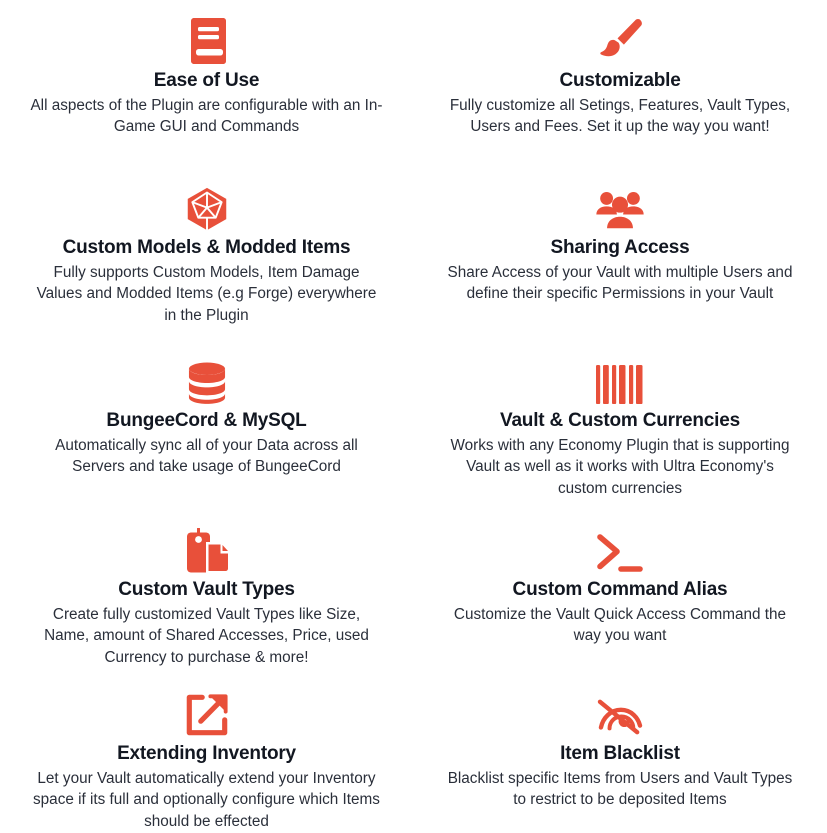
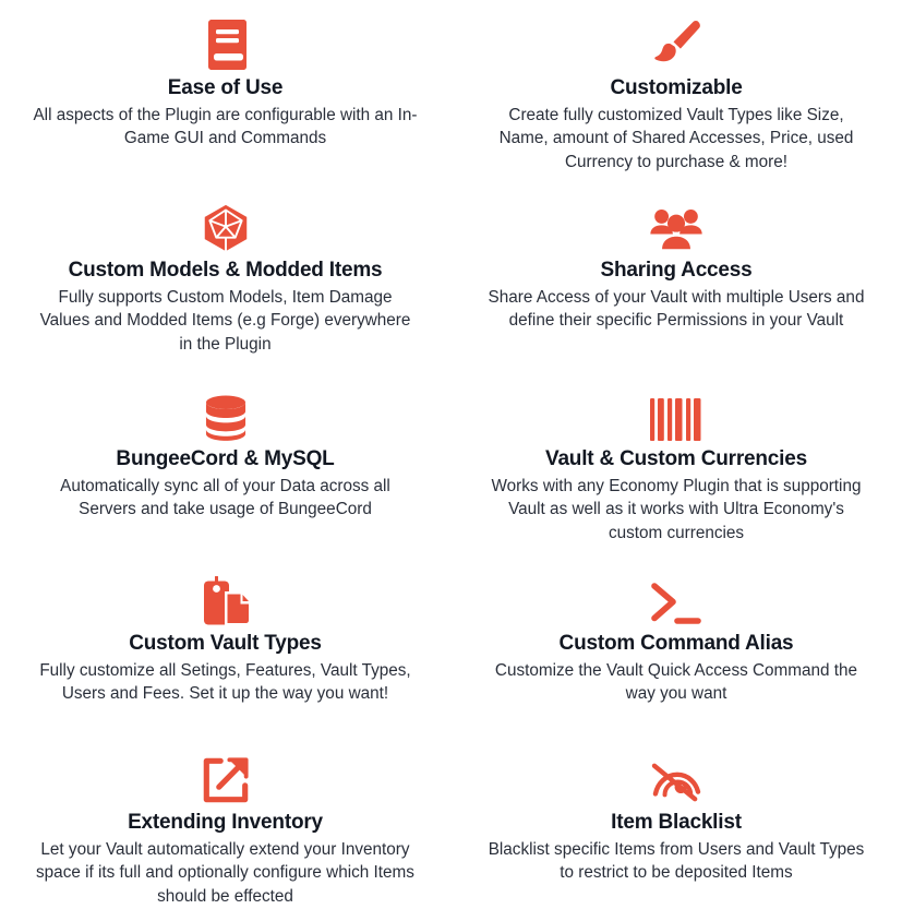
  Ease of Use
  All aspects of the Plugin are configurable with an In-Game GUI and Commands
  Customizable
- Fully customize all Setings, Features, Vault Types, Users and Fees. Set it up the way you want!
+ Create fully customized Vault Types like Size, Name, amount of Shared Accesses, Price, used Currency to purchase & more!
  Custom Models & Modded Items
  Fully supports Custom Models, Item Damage Values and Modded Items (e.g Forge) everywhere in the Plugin
  Sharing Access
  Share Access of your Vault with multiple Users and define their specific Permissions in your Vault
  BungeeCord & MySQL
  Automatically sync all of your Data across all Servers and take usage of BungeeCord
  Vault & Custom Currencies
  Works with any Economy Plugin that is supporting Vault as well as it works with Ultra Economy's custom currencies
  Custom Vault Types
- Create fully customized Vault Types like Size, Name, amount of Shared Accesses, Price, used Currency to purchase & more!
+ Fully customize all Setings, Features, Vault Types, Users and Fees. Set it up the way you want!
  Custom Command Alias
  Customize the Vault Quick Access Command the way you want
  Extending Inventory
  Let your Vault automatically extend your Inventory space if its full and optionally configure which Items should be effected
  Item Blacklist
  Blacklist specific Items from Users and Vault Types to restrict to be deposited Items
